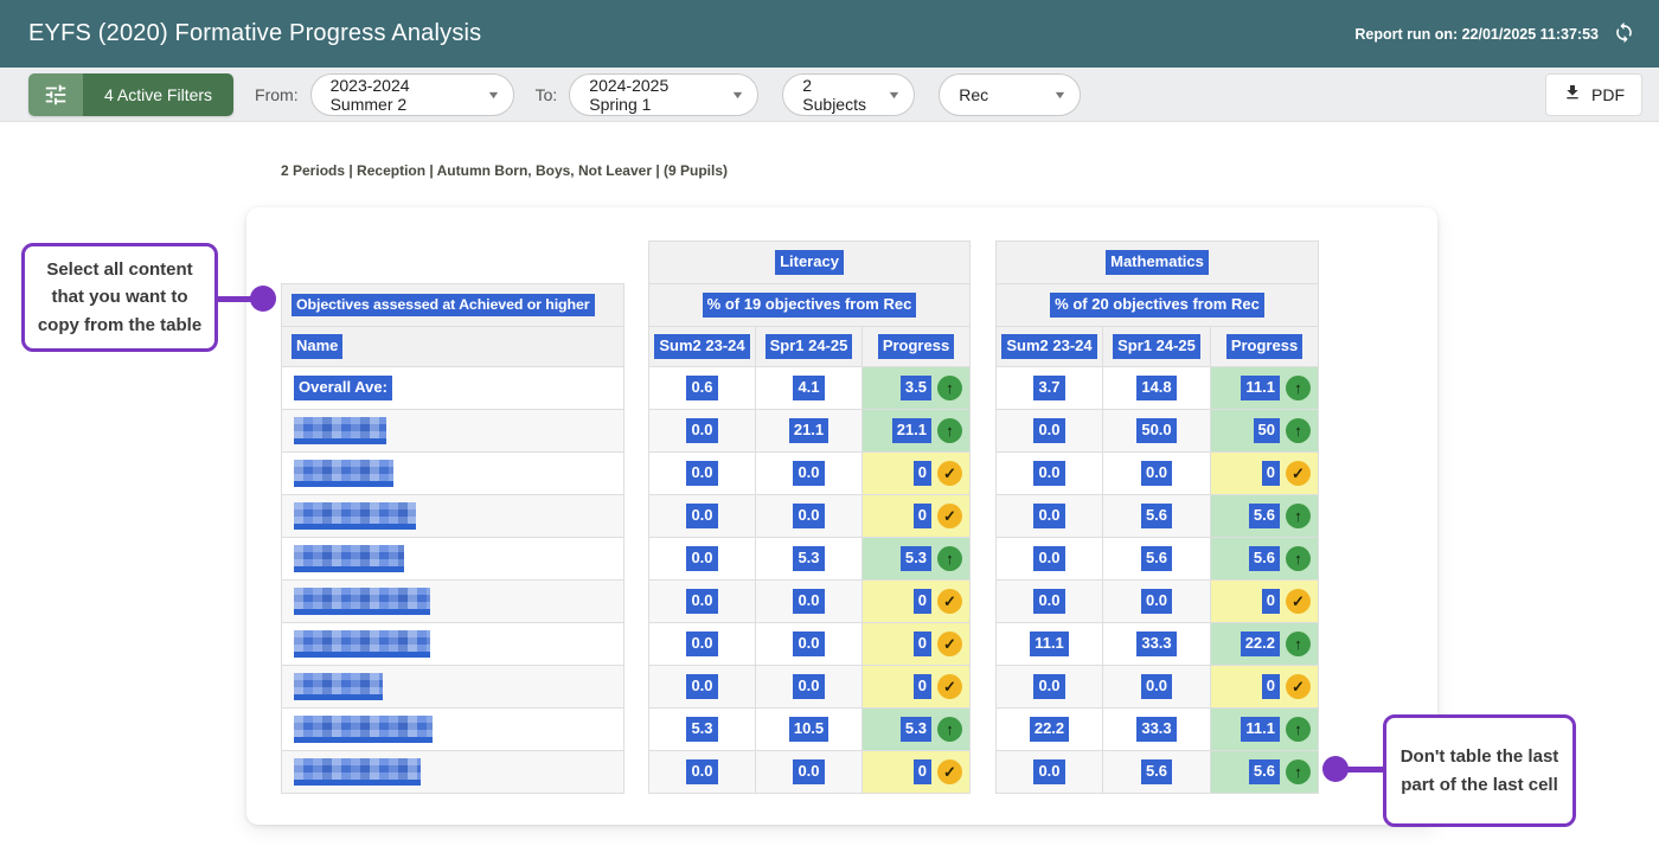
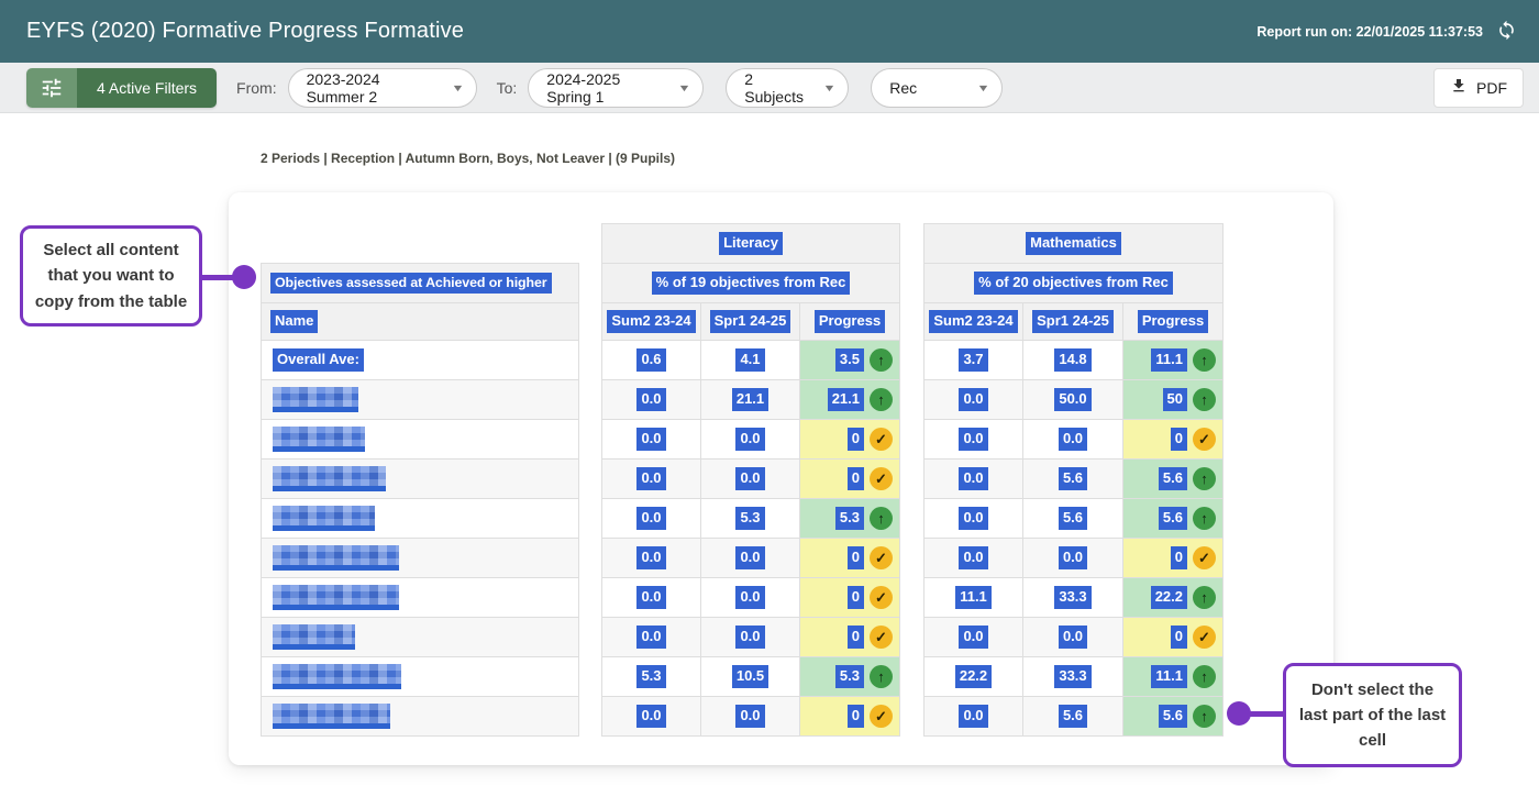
- EYFS (2020) Formative Progress Analysis
+ EYFS (2020) Formative Progress Formative
  Report run on: 22/01/2025 11:37:53
  4 Active Filters
  From:
  2023-2024 Summer 2
  ▼
  To:
  2024-2025 Spring 1
  ▼
  2 Subjects
  ▼
  Rec
  ▼
  PDF
  2 Periods | Reception | Autumn Born, Boys, Not Leaver | (9 Pupils)
  Objectives assessed at Achieved or higher
  Name
  Overall Ave:
  Literacy
  % of 19 objectives from Rec
  Sum2 23-24	Spr1 24-25	Progress
  0.6	4.1	3.5 ↑
  0.0	21.1	21.1 ↑
  0.0	0.0	0 ✓
  0.0	0.0	0 ✓
  0.0	5.3	5.3 ↑
  0.0	0.0	0 ✓
  0.0	0.0	0 ✓
  0.0	0.0	0 ✓
  5.3	10.5	5.3 ↑
  0.0	0.0	0 ✓
  Mathematics
  % of 20 objectives from Rec
  Sum2 23-24	Spr1 24-25	Progress
  3.7	14.8	11.1 ↑
  0.0	50.0	50 ↑
  0.0	0.0	0 ✓
  0.0	5.6	5.6 ↑
  0.0	5.6	5.6 ↑
  0.0	0.0	0 ✓
  11.1	33.3	22.2 ↑
  0.0	0.0	0 ✓
  22.2	33.3	11.1 ↑
  0.0	5.6	5.6 ↑
  Select all content that you want to copy from the table
- Don't table the last part of the last cell
+ Don't select the last part of the last cell
